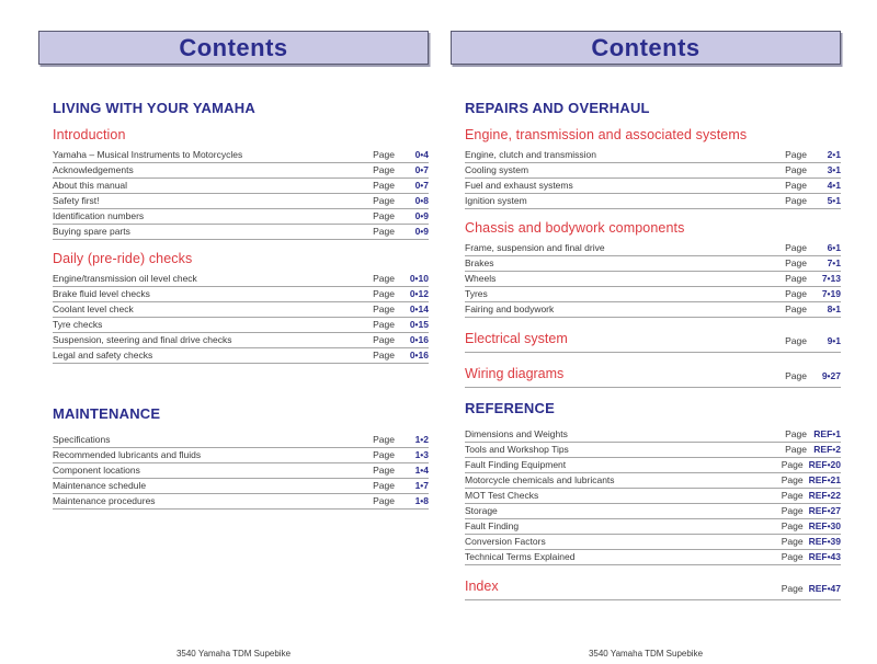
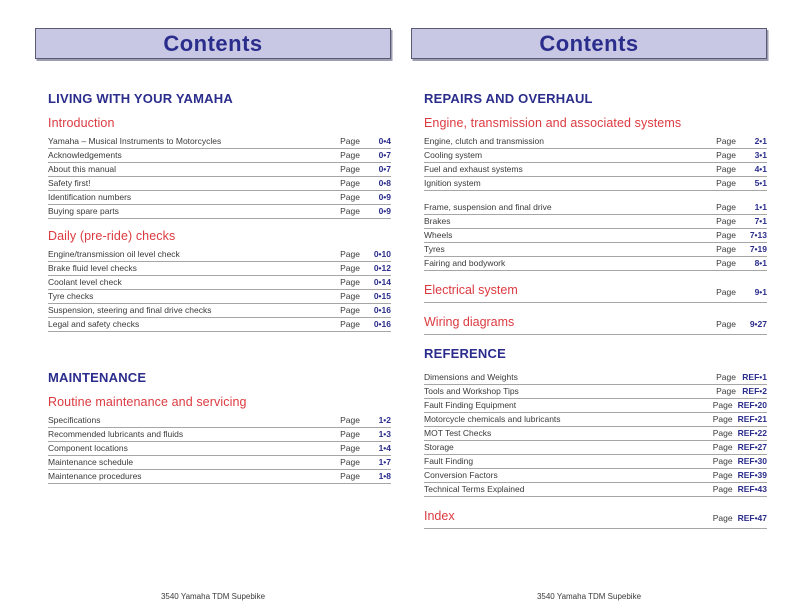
  Contents
  LIVING WITH YOUR YAMAHA
  Introduction
  Yamaha – Musical Instruments to Motorcycles
  Page
  0•4
  Acknowledgements
  Page
  0•7
  About this manual
  Page
  0•7
  Safety first!
  Page
  0•8
  Identification numbers
  Page
  0•9
  Buying spare parts
  Page
  0•9
  Daily (pre-ride) checks
  Engine/transmission oil level check
  Page
  0•10
  Brake fluid level checks
  Page
  0•12
  Coolant level check
  Page
  0•14
  Tyre checks
  Page
  0•15
  Suspension, steering and final drive checks
  Page
  0•16
  Legal and safety checks
  Page
  0•16
  MAINTENANCE
+ Routine maintenance and servicing
  Specifications
  Page
  1•2
  Recommended lubricants and fluids
  Page
  1•3
  Component locations
  Page
  1•4
  Maintenance schedule
  Page
  1•7
  Maintenance procedures
  Page
  1•8
  3540 Yamaha TDM Supebike
  Contents
  REPAIRS AND OVERHAUL
  Engine, transmission and associated systems
  Engine, clutch and transmission
  Page
  2•1
  Cooling system
  Page
  3•1
  Fuel and exhaust systems
  Page
  4•1
  Ignition system
  Page
  5•1
- Chassis and bodywork components
  Frame, suspension and final drive
  Page
- 6•1
+ 1•1
  Brakes
  Page
  7•1
  Wheels
  Page
  7•13
  Tyres
  Page
  7•19
  Fairing and bodywork
  Page
  8•1
  Electrical system
  Page
  9•1
  Wiring diagrams
  Page
  9•27
  REFERENCE
  Dimensions and Weights
  Page
  REF•1
  Tools and Workshop Tips
  Page
  REF•2
  Fault Finding Equipment
  Page
  REF•20
  Motorcycle chemicals and lubricants
  Page
  REF•21
  MOT Test Checks
  Page
  REF•22
  Storage
  Page
  REF•27
  Fault Finding
  Page
  REF•30
  Conversion Factors
  Page
  REF•39
  Technical Terms Explained
  Page
  REF•43
  Index
  Page
  REF•47
  3540 Yamaha TDM Supebike
